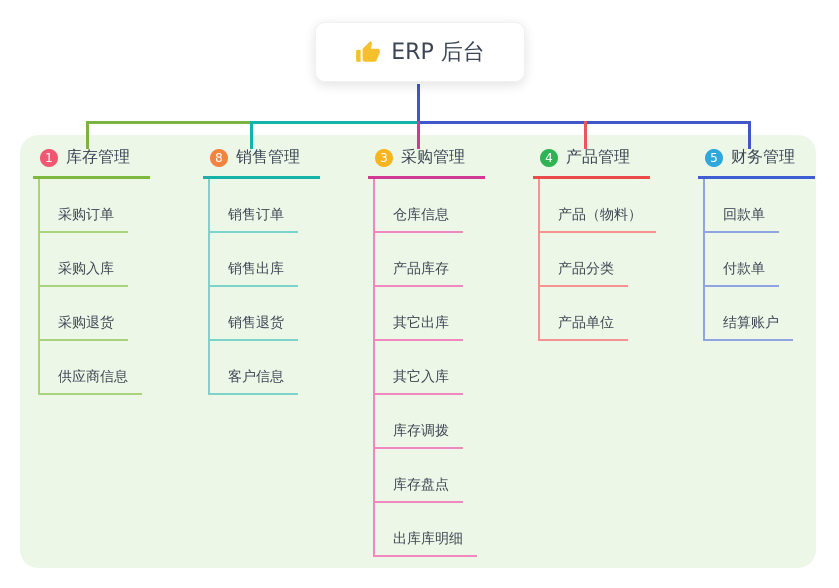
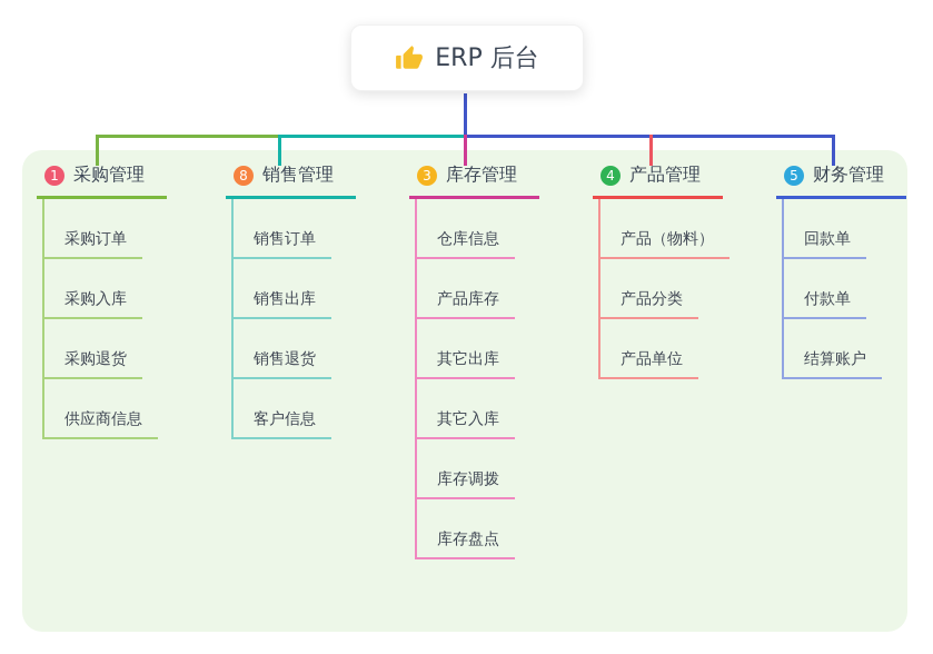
  ERP 后台
  1
- 库存管理
+ 采购管理
  采购订单
  采购入库
  采购退货
  供应商信息
  8
  销售管理
  销售订单
  销售出库
  销售退货
  客户信息
  3
- 采购管理
+ 库存管理
  仓库信息
  产品库存
  其它出库
  其它入库
  库存调拨
  库存盘点
- 出库库明细
  4
  产品管理
  产品（物料）
  产品分类
  产品单位
  5
  财务管理
  回款单
  付款单
  结算账户
